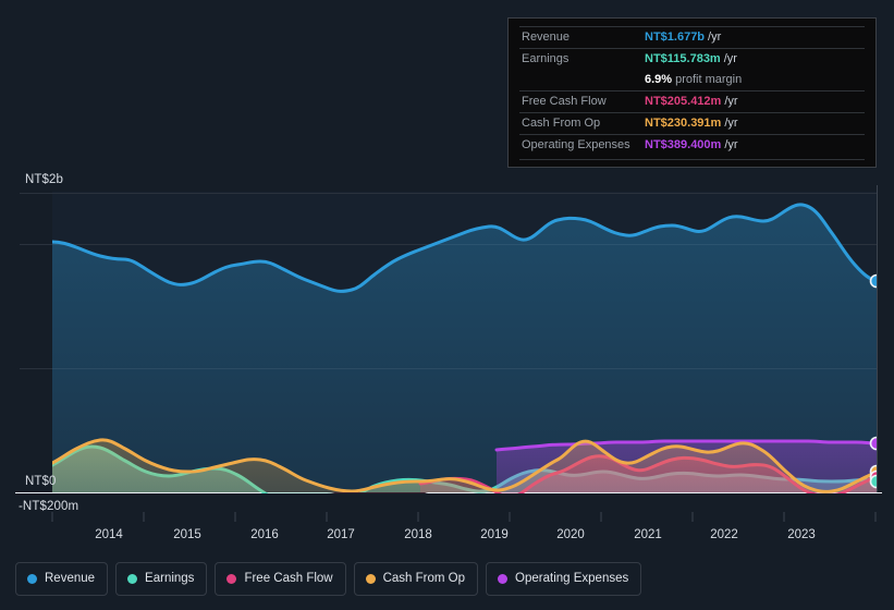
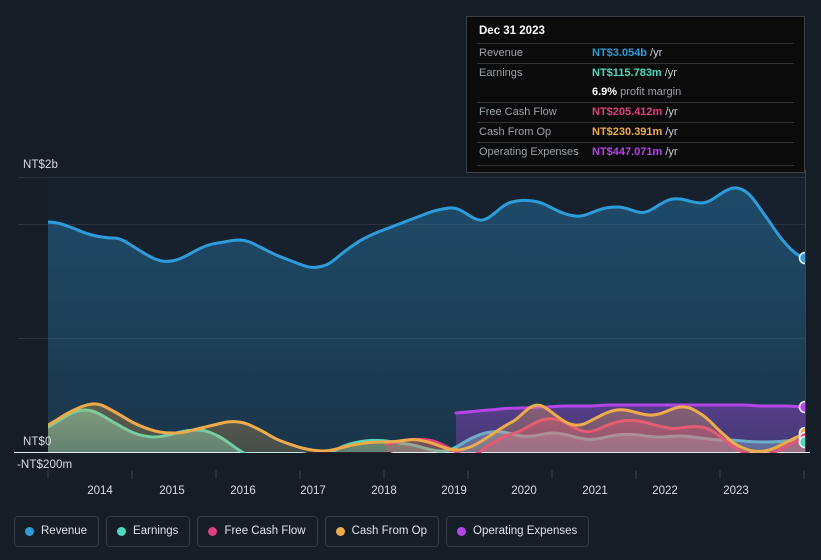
  NT$2b
  NT$0
  -NT$200m
  2014
  2015
  2016
  2017
  2018
  2019
  2020
  2021
  2022
  2023
+ Dec 31 2023
  Revenue
- NT$1.677b
+ NT$3.054b
  /yr
  Earnings
  NT$115.783m
  /yr
  6.9%
  profit margin
  Free Cash Flow
  NT$205.412m
  /yr
  Cash From Op
  NT$230.391m
  /yr
  Operating Expenses
- NT$389.400m
+ NT$447.071m
  /yr
  Revenue
  Earnings
  Free Cash Flow
  Cash From Op
  Operating Expenses
